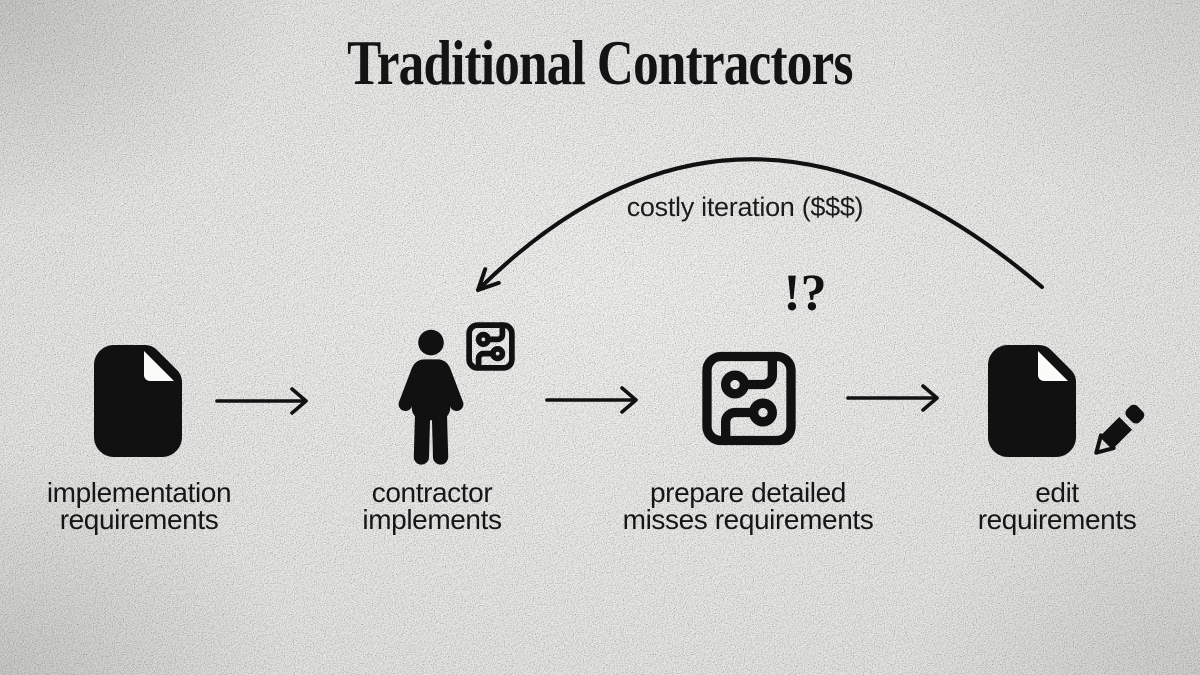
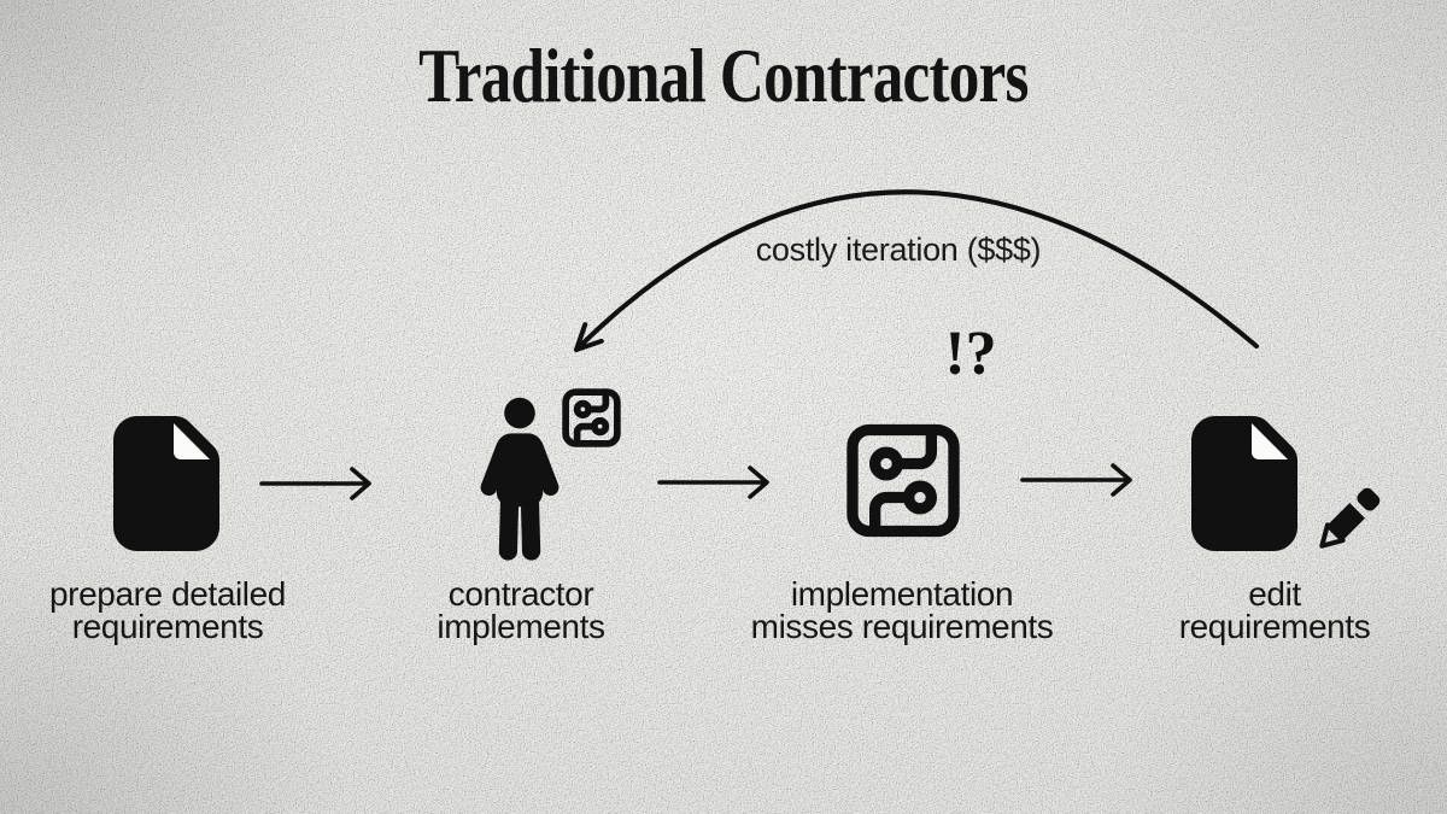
  Traditional Contractors
  costly iteration ($$$)
  !?
- implementation
+ prepare detailed
  requirements
  contractor
  implements
- prepare detailed
+ implementation
  misses requirements
  edit
  requirements
